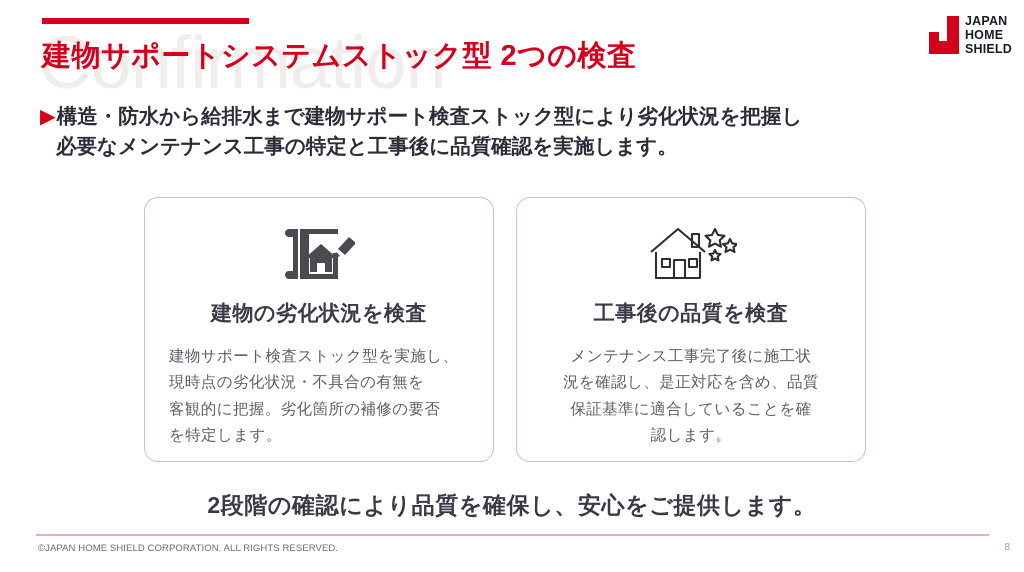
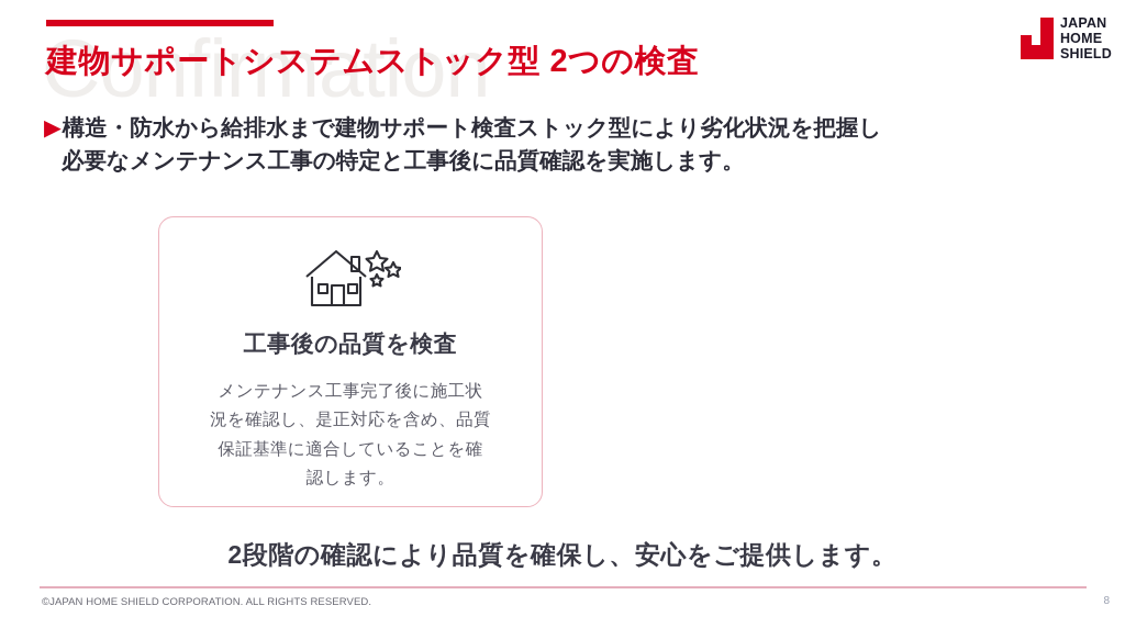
  JAPAN
  HOME
  SHIELD
  Confirmation
  建物サポートシステムストック型 2つの検査
  ▶構造・防水から給排水まで建物サポート検査ストック型により劣化状況を把握し
  必要なメンテナンス工事の特定と工事後に品質確認を実施します。
- 建物の劣化状況を検査
- 建物サポート検査ストック型を実施し、
- 現時点の劣化状況・不具合の有無を
- 客観的に把握。劣化箇所の補修の要否
- を特定します。
  工事後の品質を検査
  メンテナンス工事完了後に施工状
  況を確認し、是正対応を含め、品質
  保証基準に適合していることを確
  認します。
  2段階の確認により品質を確保し、安心をご提供します。
  ©JAPAN HOME SHIELD CORPORATION. ALL RIGHTS RESERVED.
  8
